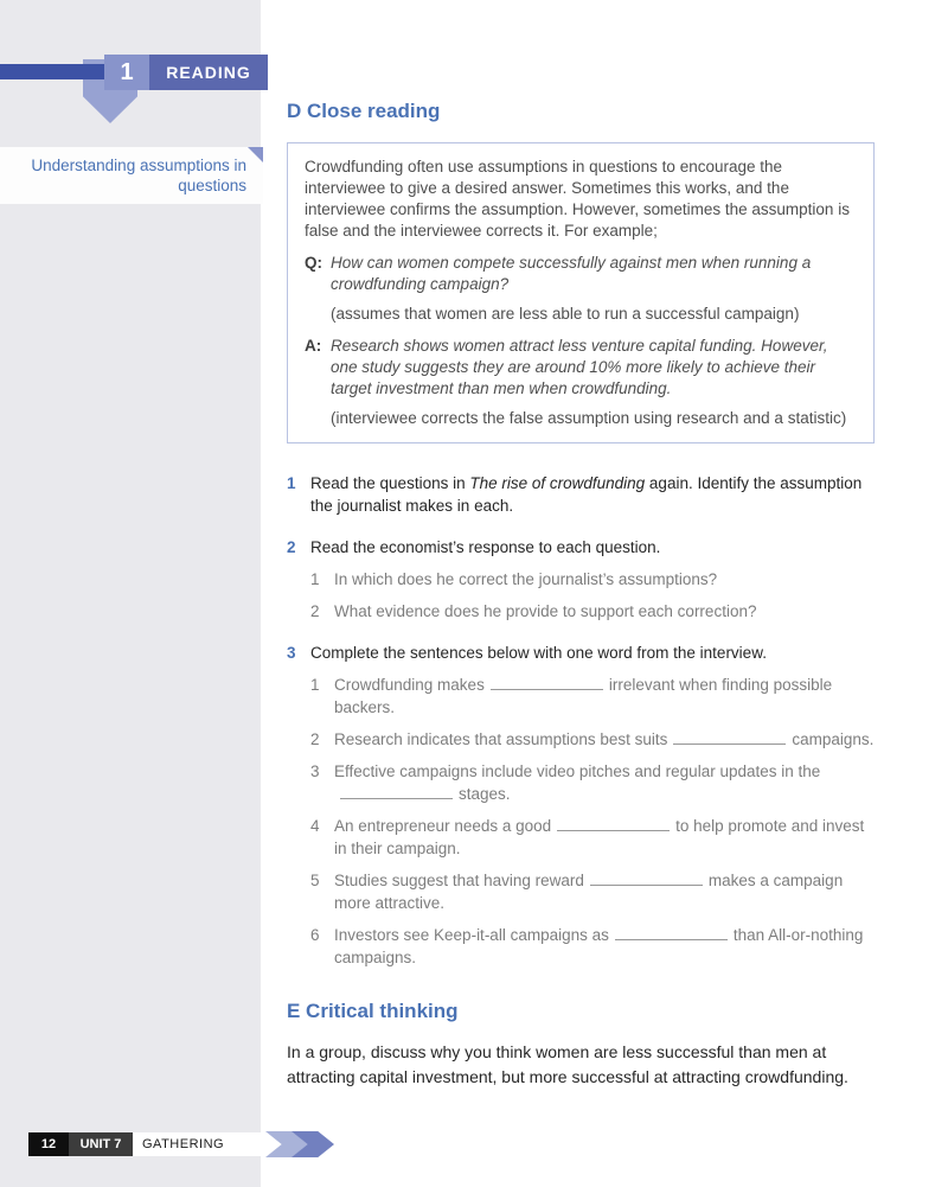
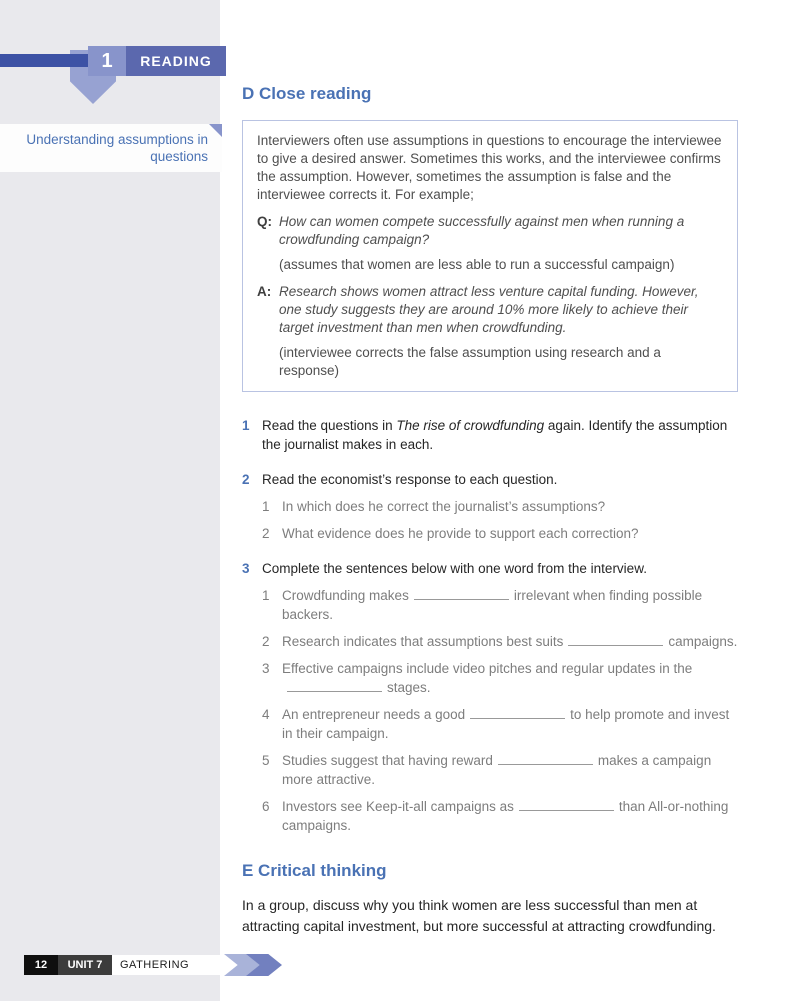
  1
  READING
  Understanding assumptions in questions
  D Close reading
- Crowdfunding often use assumptions in questions to encourage the interviewee to give a desired answer. Sometimes this works, and the interviewee confirms the assumption. However, sometimes the assumption is false and the interviewee corrects it. For example;
+ Interviewers often use assumptions in questions to encourage the interviewee to give a desired answer. Sometimes this works, and the interviewee confirms the assumption. However, sometimes the assumption is false and the interviewee corrects it. For example;
  Q:
  How can women compete successfully against men when running a crowdfunding campaign?
  (assumes that women are less able to run a successful campaign)
  A:
  Research shows women attract less venture capital funding. However, one study suggests they are around 10% more likely to achieve their target investment than men when crowdfunding.
- (interviewee corrects the false assumption using research and a statistic)
+ (interviewee corrects the false assumption using research and a response)
  1
  Read the questions in The rise of crowdfunding again. Identify the assumption the journalist makes in each.
  2
  Read the economist’s response to each question.
  1
  In which does he correct the journalist’s assumptions?
  2
  What evidence does he provide to support each correction?
  3
  Complete the sentences below with one word from the interview.
  1
  Crowdfunding makes irrelevant when finding possible backers.
  2
  Research indicates that assumptions best suits campaigns.
  3
  Effective campaigns include video pitches and regular updates in thestages.
  4
  An entrepreneur needs a good to help promote and invest in their campaign.
  5
  Studies suggest that having reward makes a campaign more attractive.
  6
  Investors see Keep-it-all campaigns as than All-or-nothing campaigns.
  E Critical thinking
  In a group, discuss why you think women are less successful than men at attracting capital investment, but more successful at attracting crowdfunding.
  12
  UNIT 7
  GATHERING
